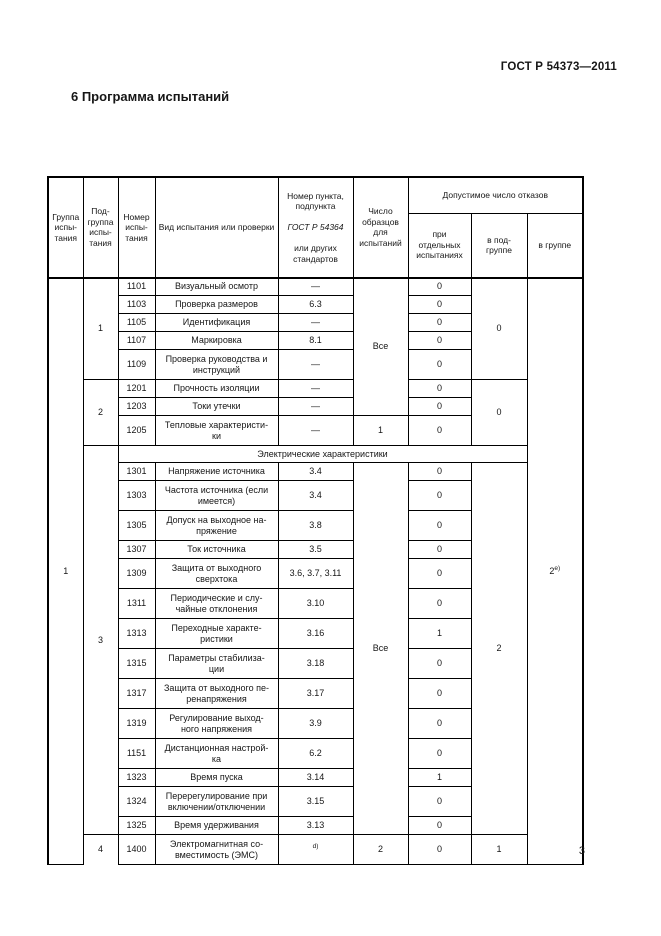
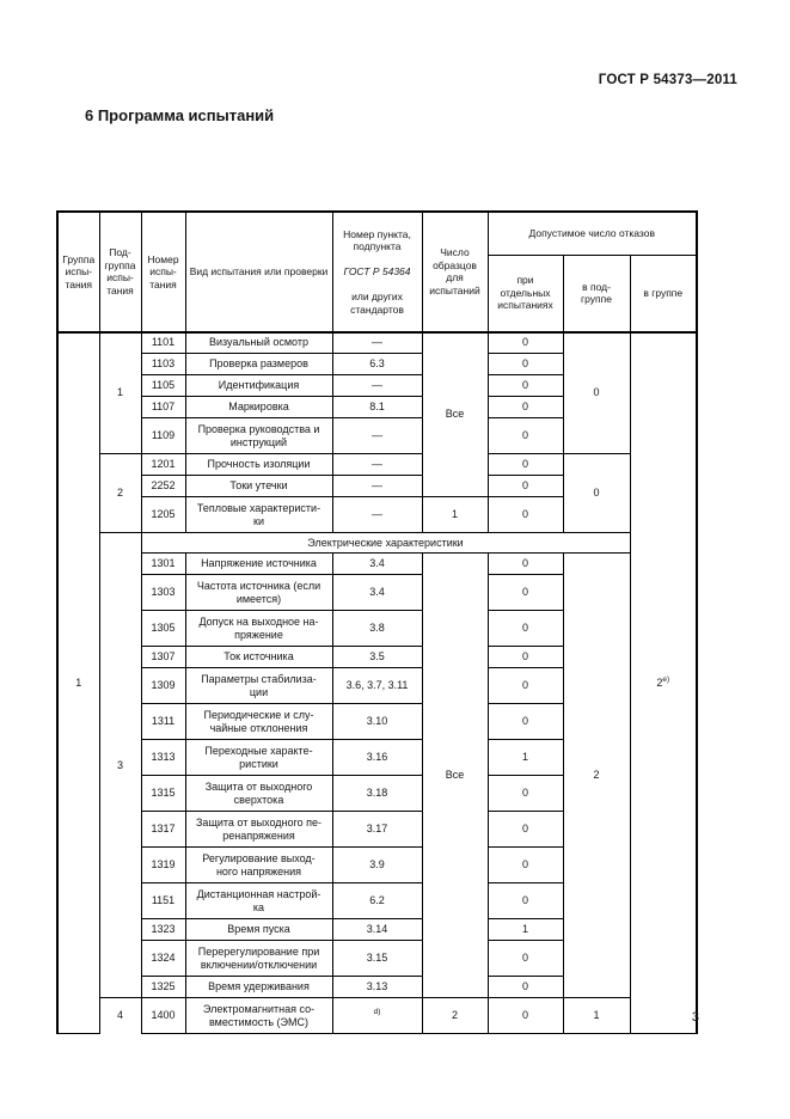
  ГОСТ Р 54373—2011
  6 Программа испытаний
  Группа испы- тания	Под- группа испы- тания	Номер испы- тания	Вид испытания или проверки	Номер пункта, подпункта ГОСТ Р 54364 или других стандартов	Число образцов для испытаний	Допустимое число отказов
  при отдельных испытаниях	в под- группе	в группе
  1	1	1101	Визуальный осмотр	—	Все	0	0	2
  1103	Проверка размеров	6.3	0
  1105	Идентификация	—	0
  1107	Маркировка	8.1	0
  1109	Проверка руководства и инструкций	—	0
  2	1201	Прочность изоляции	—	0	0
- 1203	Токи утечки	—	0
+ 2252	Токи утечки	—	0
  1205	Тепловые характеристи- ки	—	1	0
  3	Электрические характеристики
  1301	Напряжение источника	3.4	Все	0	2
  1303	Частота источника (если имеется)	3.4	0
  1305	Допуск на выходное на- пряжение	3.8	0
  1307	Ток источника	3.5	0
- 1309	Защита от выходного сверхтока	3.6, 3.7, 3.11	0
+ 1309	Параметры стабилиза- ции	3.6, 3.7, 3.11	0
  1311	Периодические и слу- чайные отклонения	3.10	0
  1313	Переходные характе- ристики	3.16	1
- 1315	Параметры стабилиза- ции	3.18	0
+ 1315	Защита от выходного сверхтока	3.18	0
  1317	Защита от выходного пе- ренапряжения	3.17	0
  1319	Регулирование выход- ного напряжения	3.9	0
  1151	Дистанционная настрой- ка	6.2	0
  1323	Время пуска	3.14	1
  1324	Перерегулирование при включении/отключении	3.15	0
  1325	Время удерживания	3.13	0
  4	1400	Электромагнитная со- вместимость (ЭМС)		2	0	1
  3
